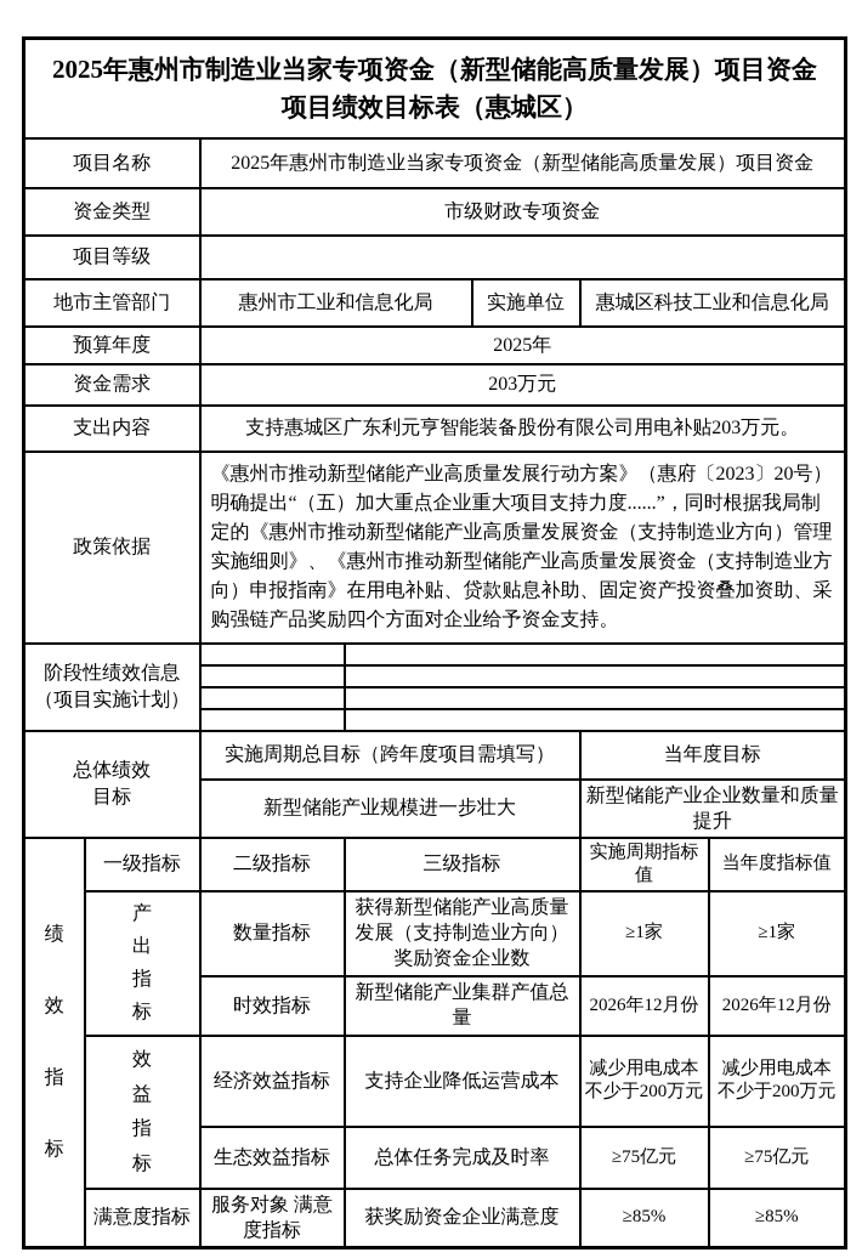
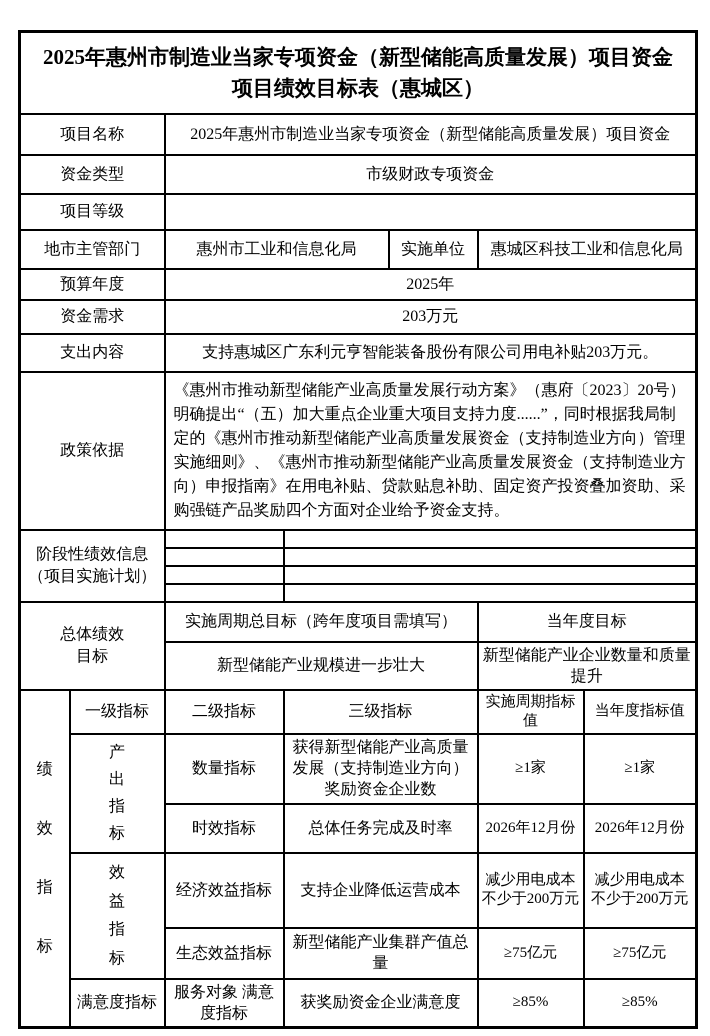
  2025年惠州市制造业当家专项资金（新型储能高质量发展）项目资金 项目绩效目标表（惠城区）
  项目名称	2025年惠州市制造业当家专项资金（新型储能高质量发展）项目资金
  资金类型	市级财政专项资金
  项目等级
  地市主管部门	惠州市工业和信息化局	实施单位	惠城区科技工业和信息化局
  预算年度	2025年
  资金需求	203万元
  支出内容	支持惠城区广东利元亨智能装备股份有限公司用电补贴203万元。
  政策依据	《惠州市推动新型储能产业高质量发展行动方案》（惠府〔2023〕20号）明确提出“（五）加大重点企业重大项目支持力度......”，同时根据我局制定的《惠州市推动新型储能产业高质量发展资金（支持制造业方向）管理实施细则》、《惠州市推动新型储能产业高质量发展资金（支持制造业方向）申报指南》在用电补贴、贷款贴息补助、固定资产投资叠加资助、采购强链产品奖励四个方面对企业给予资金支持。
  阶段性绩效信息 （项目实施计划）
  总体绩效 目标	实施周期总目标（跨年度项目需填写）	当年度目标
  新型储能产业规模进一步壮大	新型储能产业企业数量和质量提升
  绩效指标	一级指标	二级指标	三级指标	实施周期指标值	当年度指标值
  产出指标	数量指标	获得新型储能产业高质量发展（支持制造业方向）奖励资金企业数	≥1家	≥1家
- 时效指标	新型储能产业集群产值总量	2026年12月份	2026年12月份
+ 时效指标	总体任务完成及时率	2026年12月份	2026年12月份
  效益指标	经济效益指标	支持企业降低运营成本	减少用电成本不少于200万元	减少用电成本不少于200万元
- 生态效益指标	总体任务完成及时率	≥75亿元	≥75亿元
+ 生态效益指标	新型储能产业集群产值总量	≥75亿元	≥75亿元
  满意度指标	服务对象 满意度指标	获奖励资金企业满意度	≥85%	≥85%
